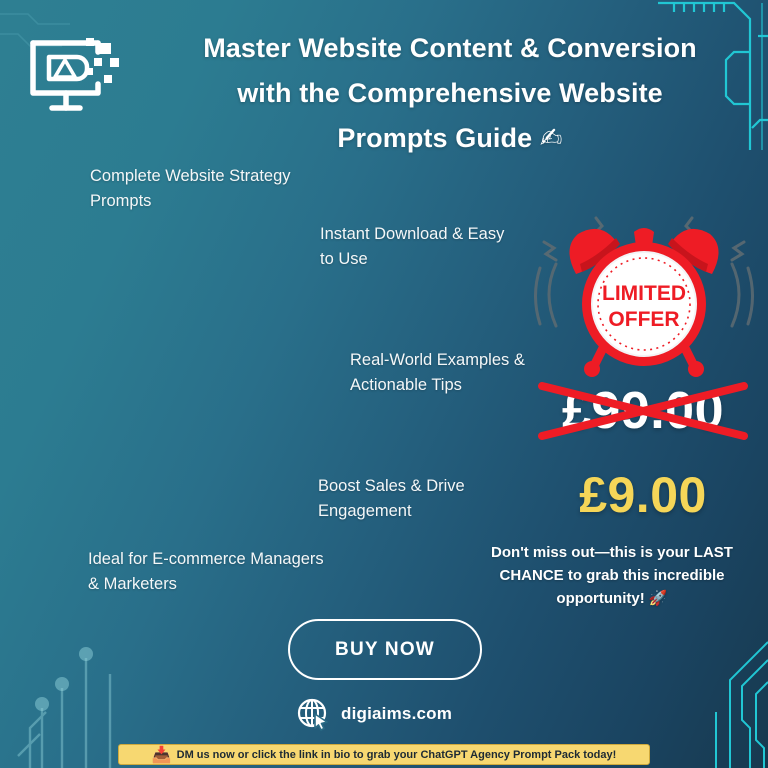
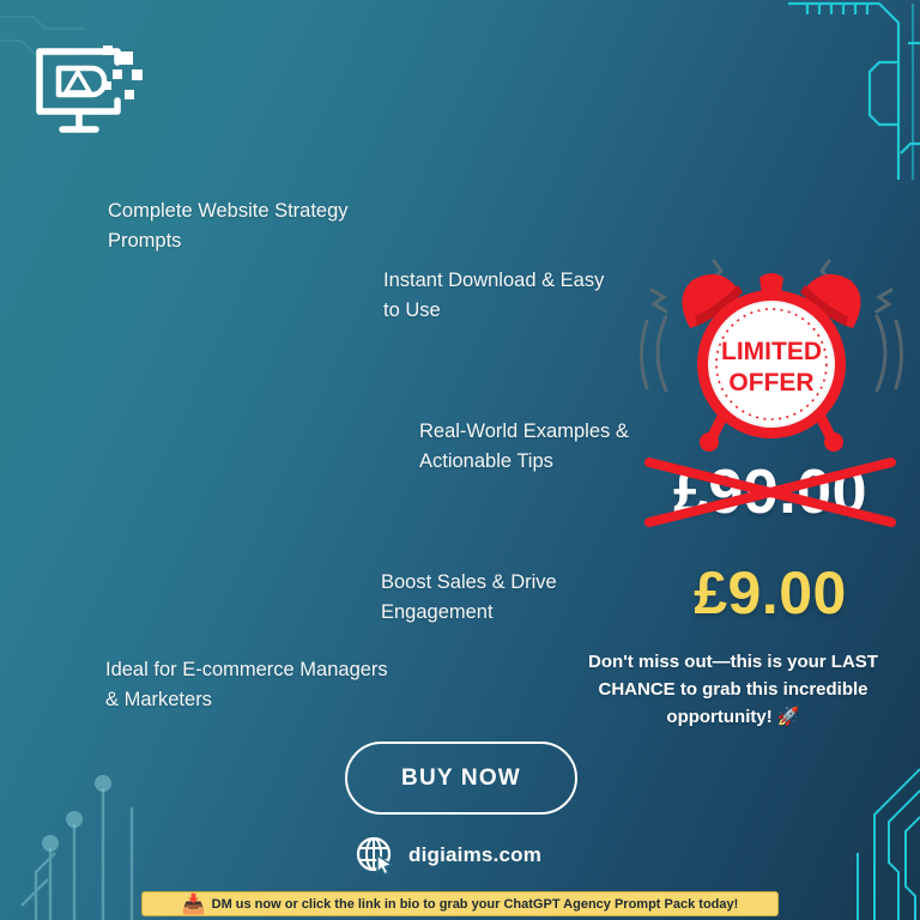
- Master Website Content & Conversion
- with the Comprehensive Website
- Prompts Guide ✍
  Complete Website Strategy Prompts
  Instant Download & Easy to Use
  Real-World Examples & Actionable Tips
  Boost Sales & Drive Engagement
  Ideal for E-commerce Managers & Marketers
  LIMITED
  OFFER
  £9.00
  Don't miss out—this is your LAST CHANCE to grab this incredible opportunity! 🚀
  BUY NOW
  digiaims.com
  📥
  DM us now or click the link in bio to grab your ChatGPT Agency Prompt Pack today!
